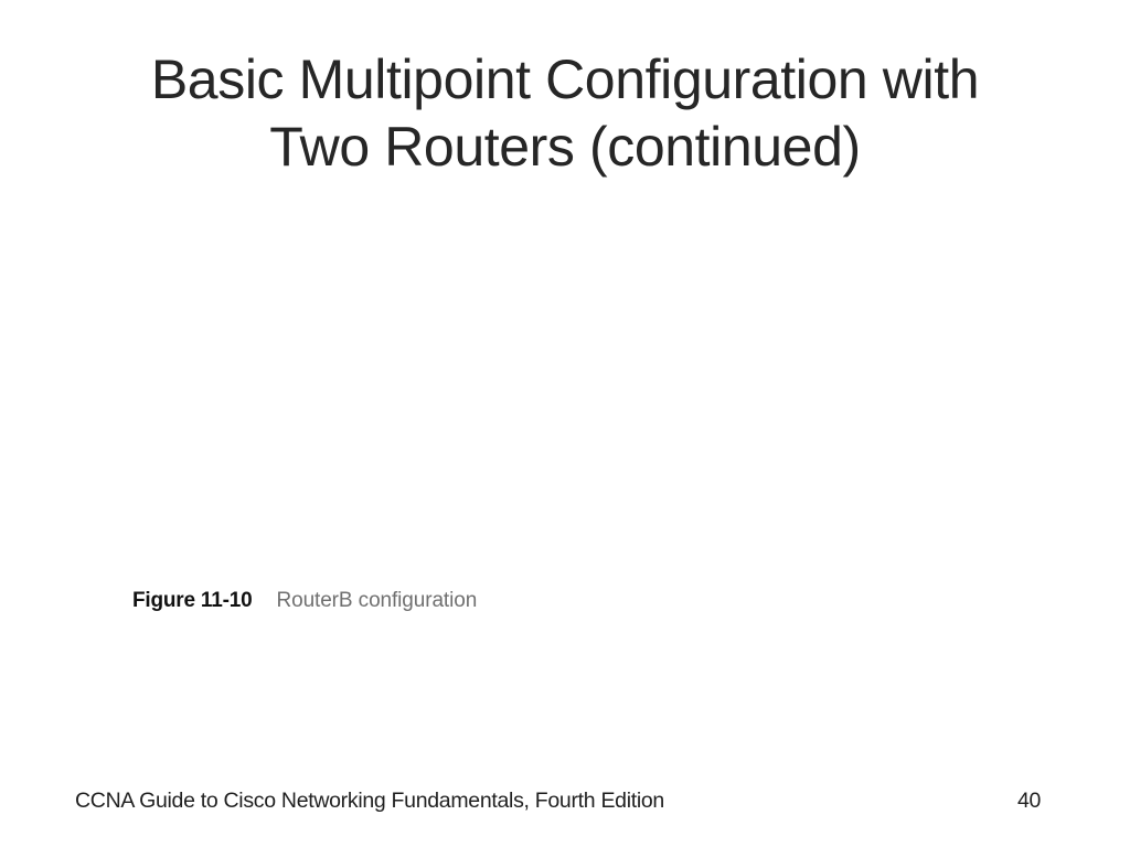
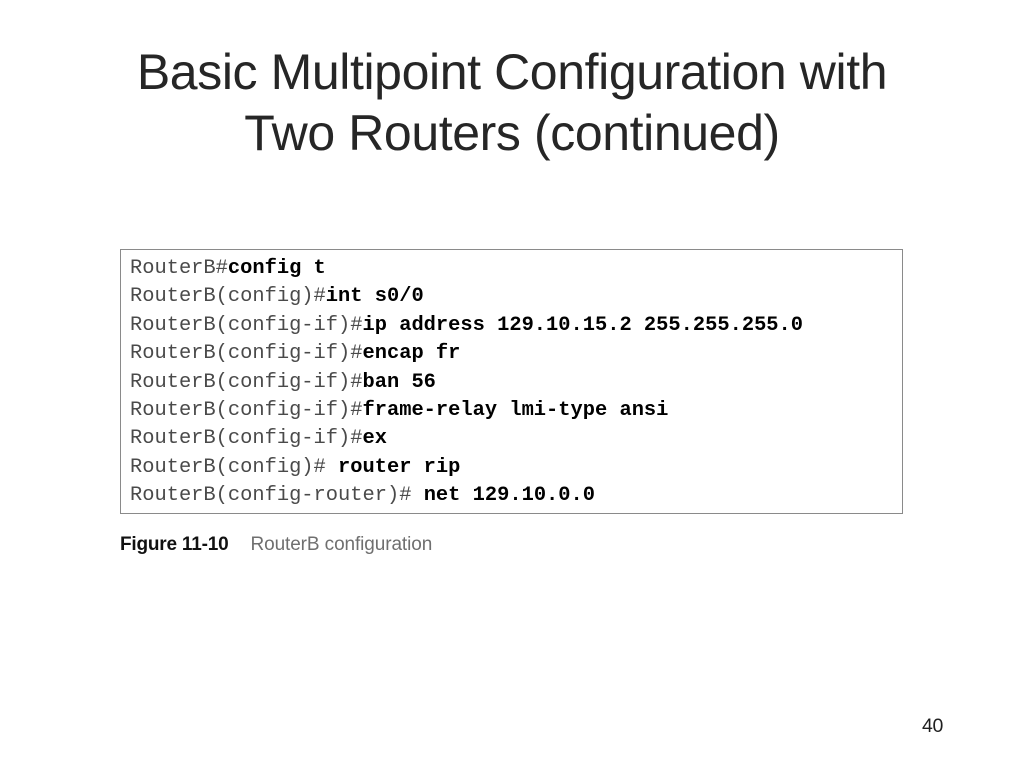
  Basic Multipoint Configuration with
  Two Routers (continued)
+ RouterB#config t
+ RouterB(config)#int s0/0
+ RouterB(config-if)#ip address 129.10.15.2 255.255.255.0
+ RouterB(config-if)#encap fr
+ RouterB(config-if)#ban 56
+ RouterB(config-if)#frame-relay lmi-type ansi
+ RouterB(config-if)#ex
+ RouterB(config)# router rip
+ RouterB(config-router)# net 129.10.0.0
  Figure 11-10 RouterB configuration
- CCNA Guide to Cisco Networking Fundamentals, Fourth Edition
  40
